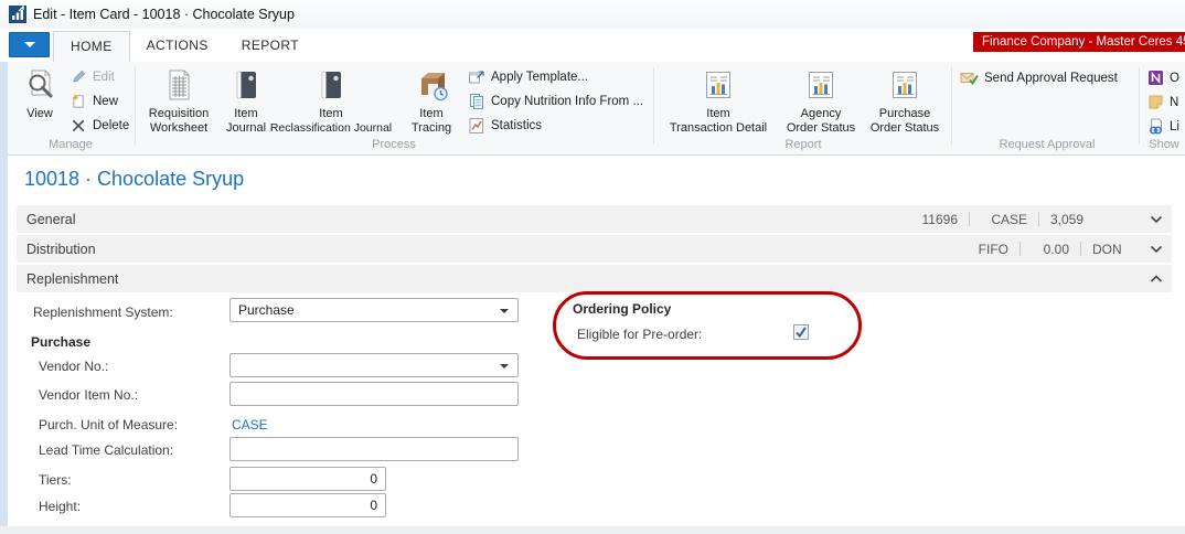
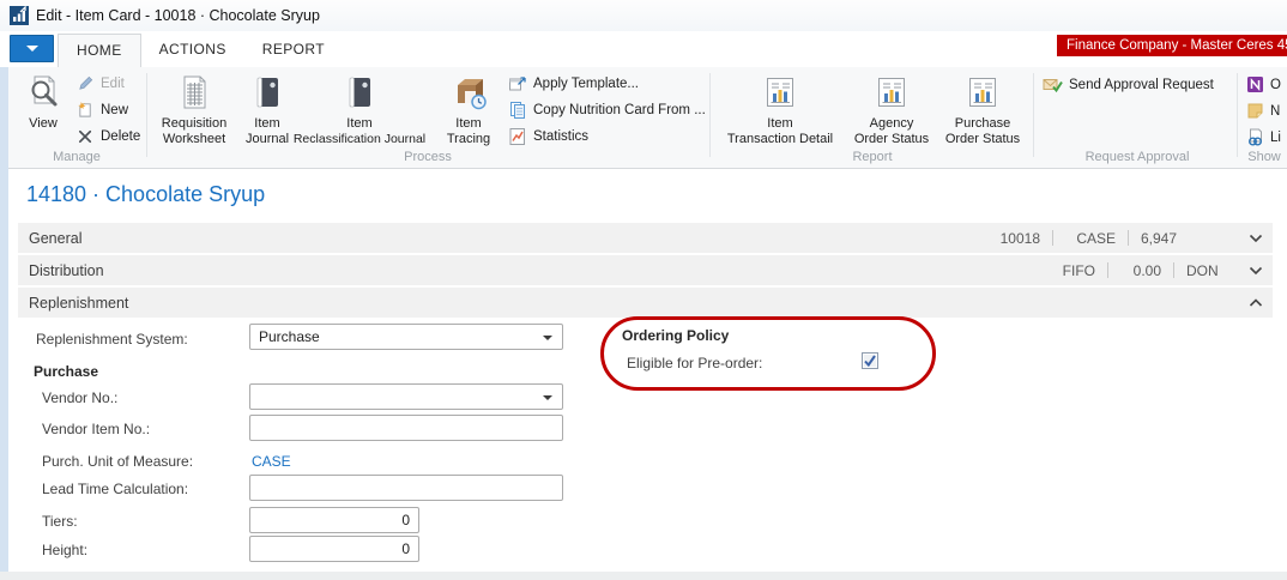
  Edit - Item Card - 10018 · Chocolate Sryup
  HOME
  ACTIONS
  REPORT
  Finance Company - Master Ceres 4
  View
  Edit
  New
  Delete
  Manage
  Requisition
  Worksheet
  Item
  Journal
  Item
  Reclassification Journal
  Item
  Tracing
  Apply Template...
- Copy Nutrition Info From ...
+ Copy Nutrition Card From ...
  Statistics
  Process
  Item
  Transaction Detail
  Agency
  Order Status
  Purchase
  Order Status
  Report
  Send Approval Request
  Request Approval
  O
  N
  Li
  Show
- 10018 · Chocolate Sryup
+ 14180 · Chocolate Sryup
  General
- 11696
+ 10018
  CASE
- 3,059
+ 6,947
  Distribution
  FIFO
  0.00
  DON
  Replenishment
  Replenishment System:
  Purchase
  Purchase
  Vendor No.:
  Vendor Item No.:
  Purch. Unit of Measure:
  CASE
  Lead Time Calculation:
  Tiers:
  0
  Height:
  0
  Ordering Policy
  Eligible for Pre-order:
